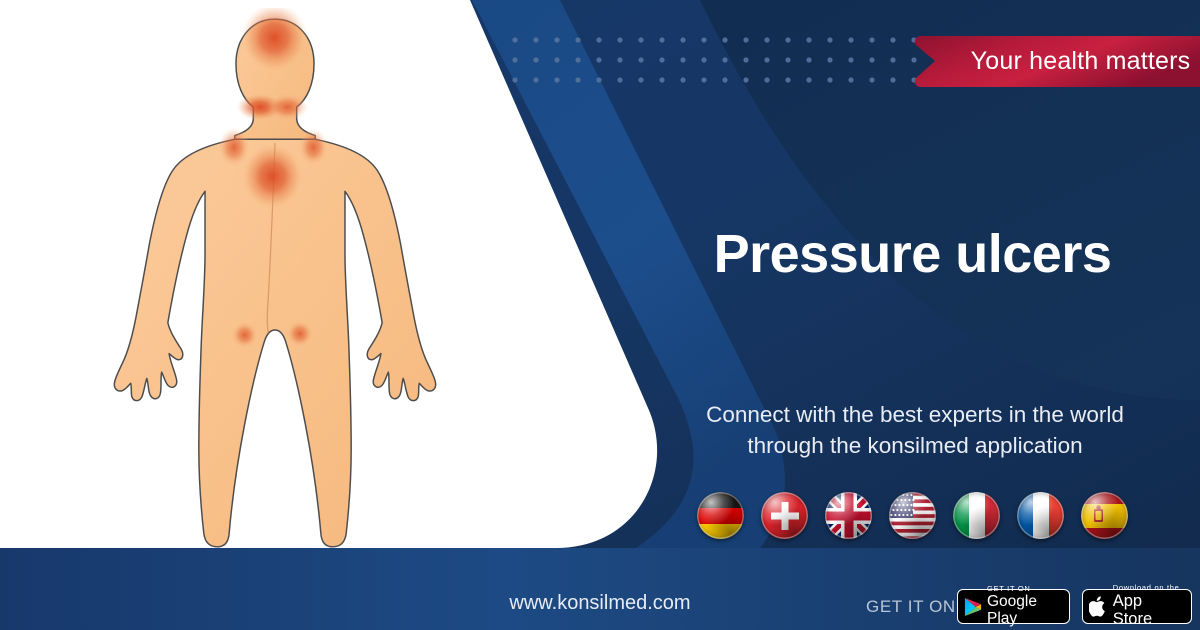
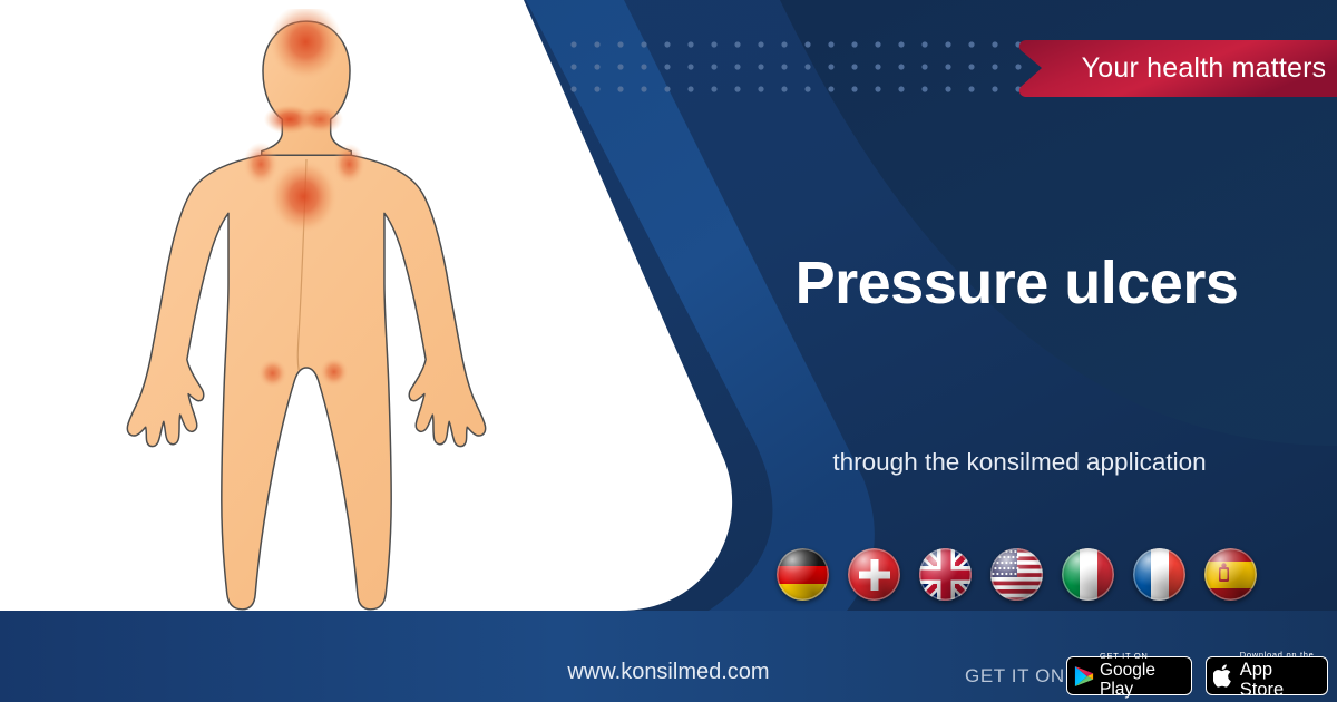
  Your health matters
  Pressure ulcers
- Connect with the best experts in the world
  through the konsilmed application
  www.konsilmed.com
  GET IT ON
  GET IT ON
  Google Play
  Download on the
  App Store
